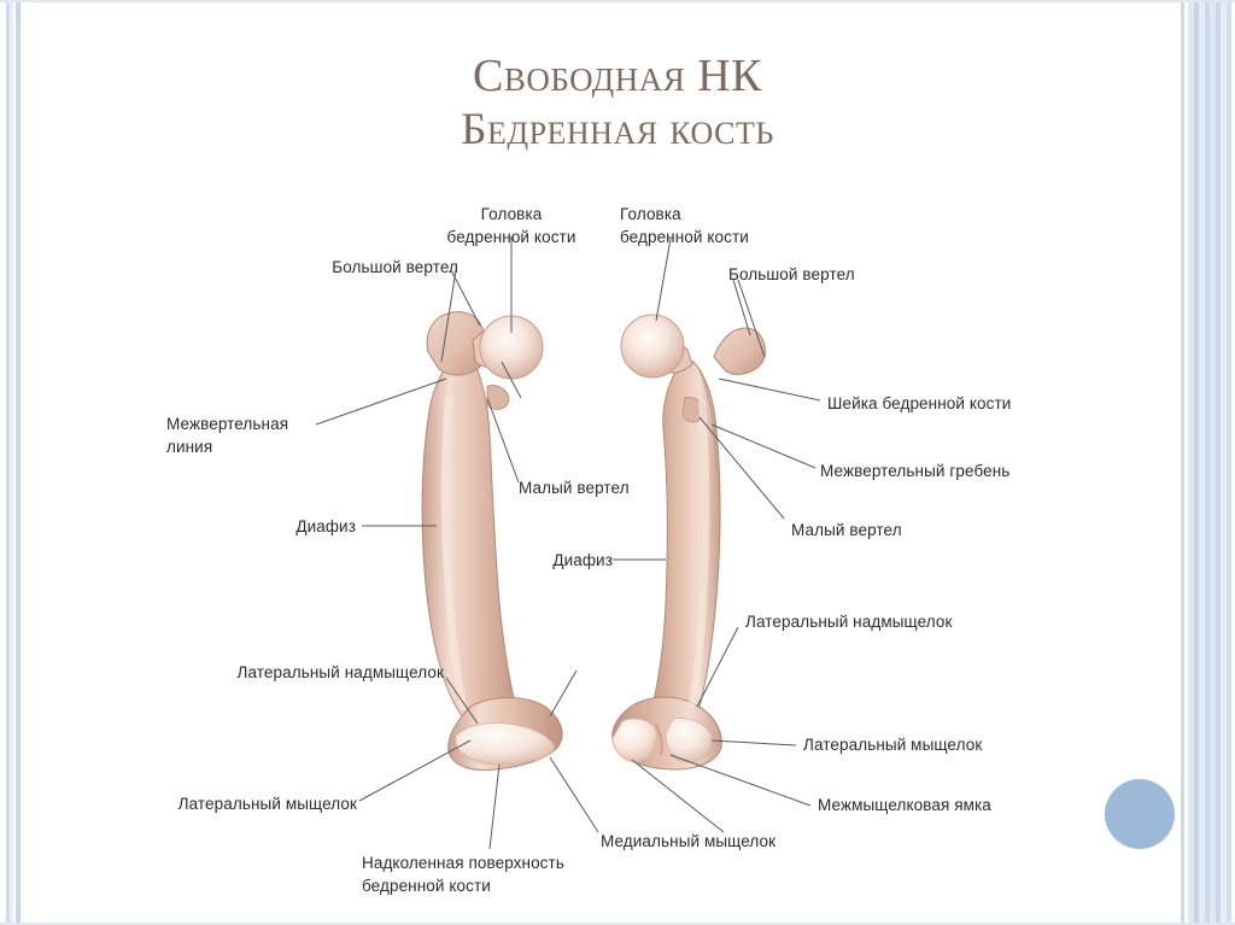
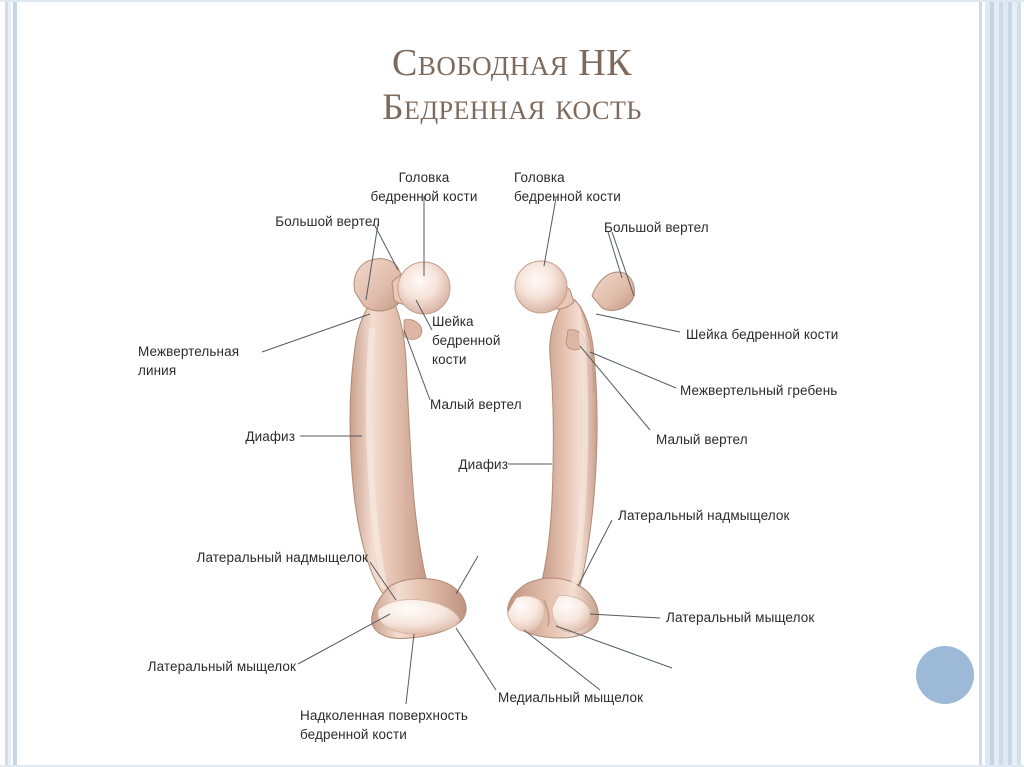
  Свободная НК
  Бедренная кость
  Головка
  бедренной кости
  Большой вертел
+ Шейка
+ бедренной
+ кости
  Межвертельная
  линия
  Малый вертел
  Диафиз
  Латеральный надмыщелок
  Латеральный мыщелок
  Надколенная поверхность
  бедренной кости
  Головка
  бедренной кости
  Большой вертел
  Шейка бедренной кости
  Межвертельный гребень
  Малый вертел
  Диафиз
  Латеральный надмыщелок
  Латеральный мыщелок
- Межмыщелковая ямка
  Медиальный мыщелок
